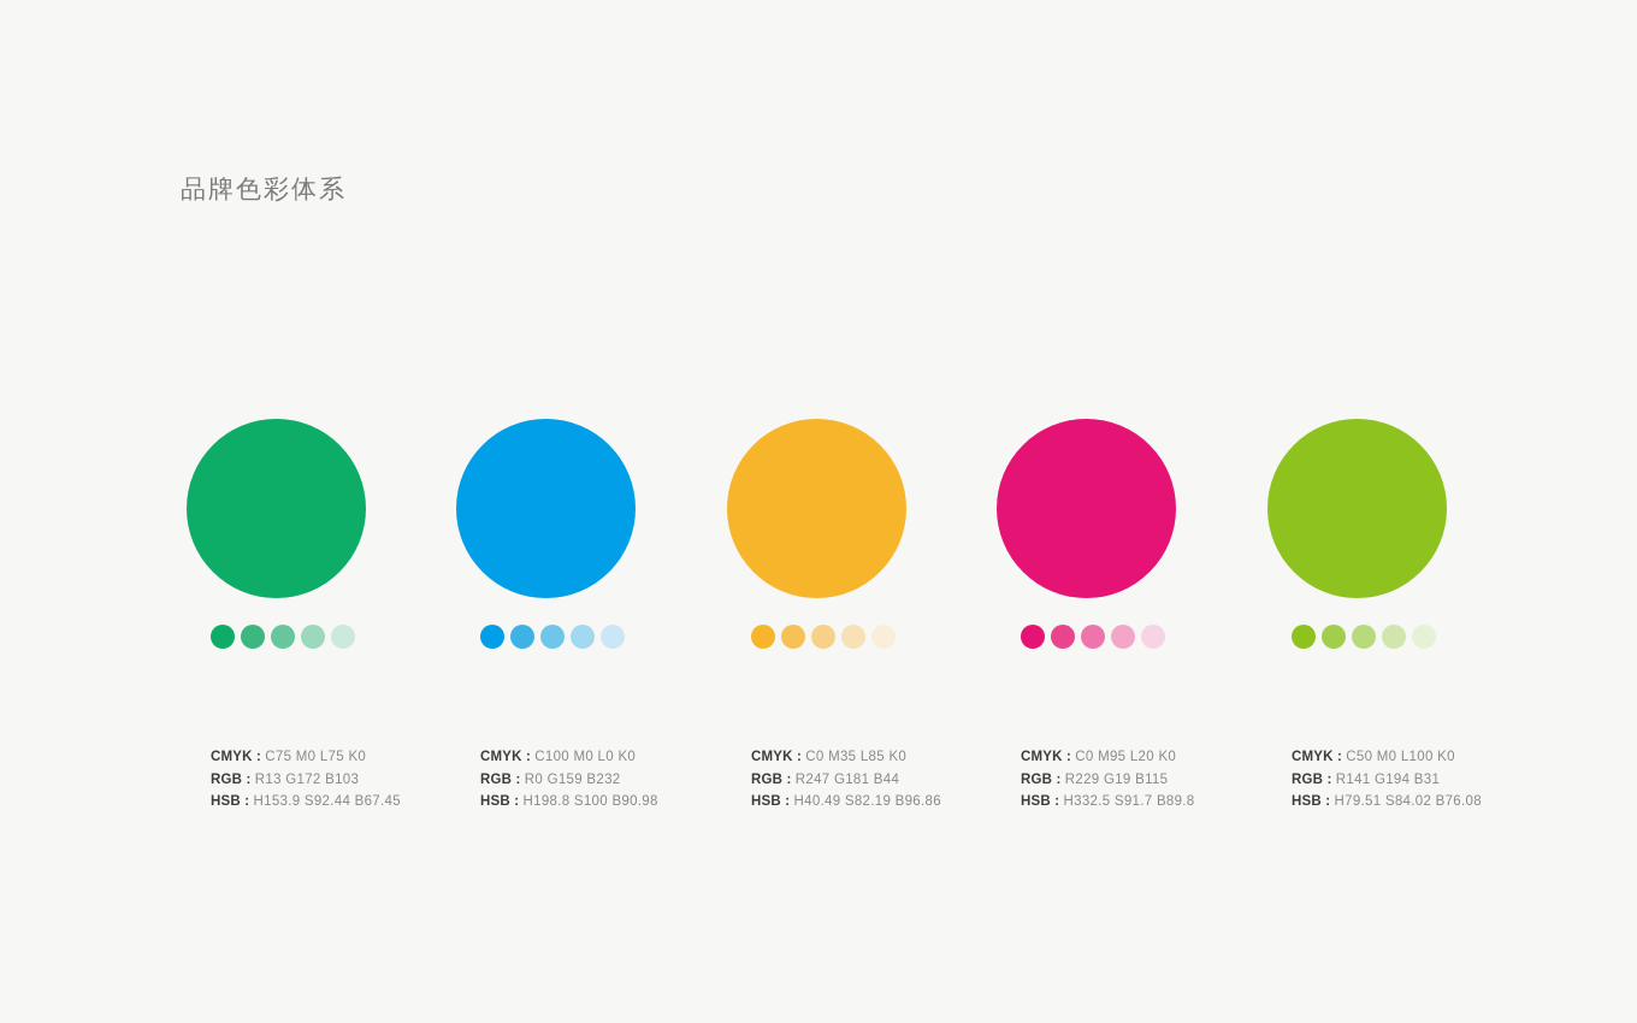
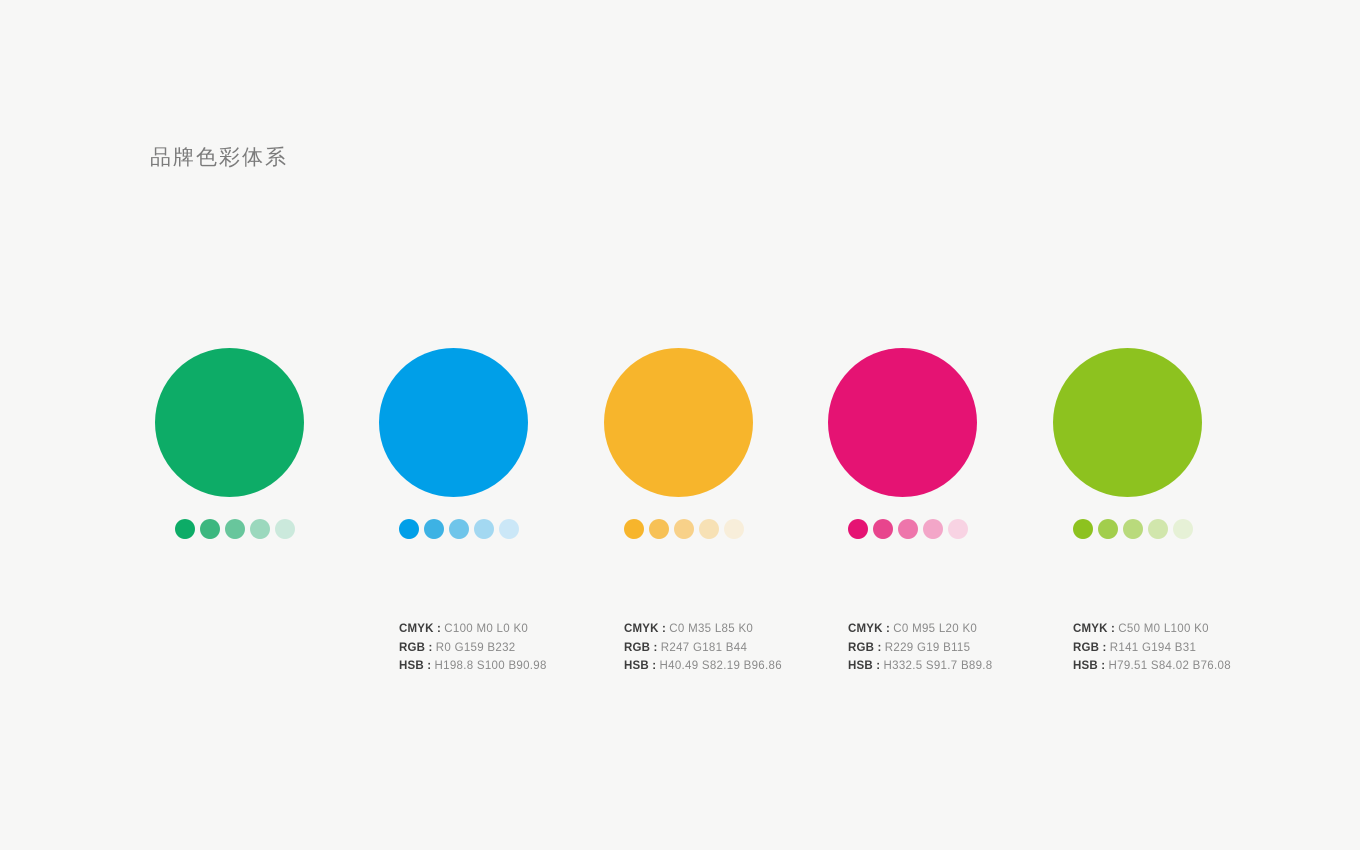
  品牌色彩体系
- CMYK : C75 M0 L75 K0
- RGB : R13 G172 B103
- HSB : H153.9 S92.44 B67.45
  CMYK : C100 M0 L0 K0
  RGB : R0 G159 B232
  HSB : H198.8 S100 B90.98
  CMYK : C0 M35 L85 K0
  RGB : R247 G181 B44
  HSB : H40.49 S82.19 B96.86
  CMYK : C0 M95 L20 K0
  RGB : R229 G19 B115
  HSB : H332.5 S91.7 B89.8
  CMYK : C50 M0 L100 K0
  RGB : R141 G194 B31
  HSB : H79.51 S84.02 B76.08
